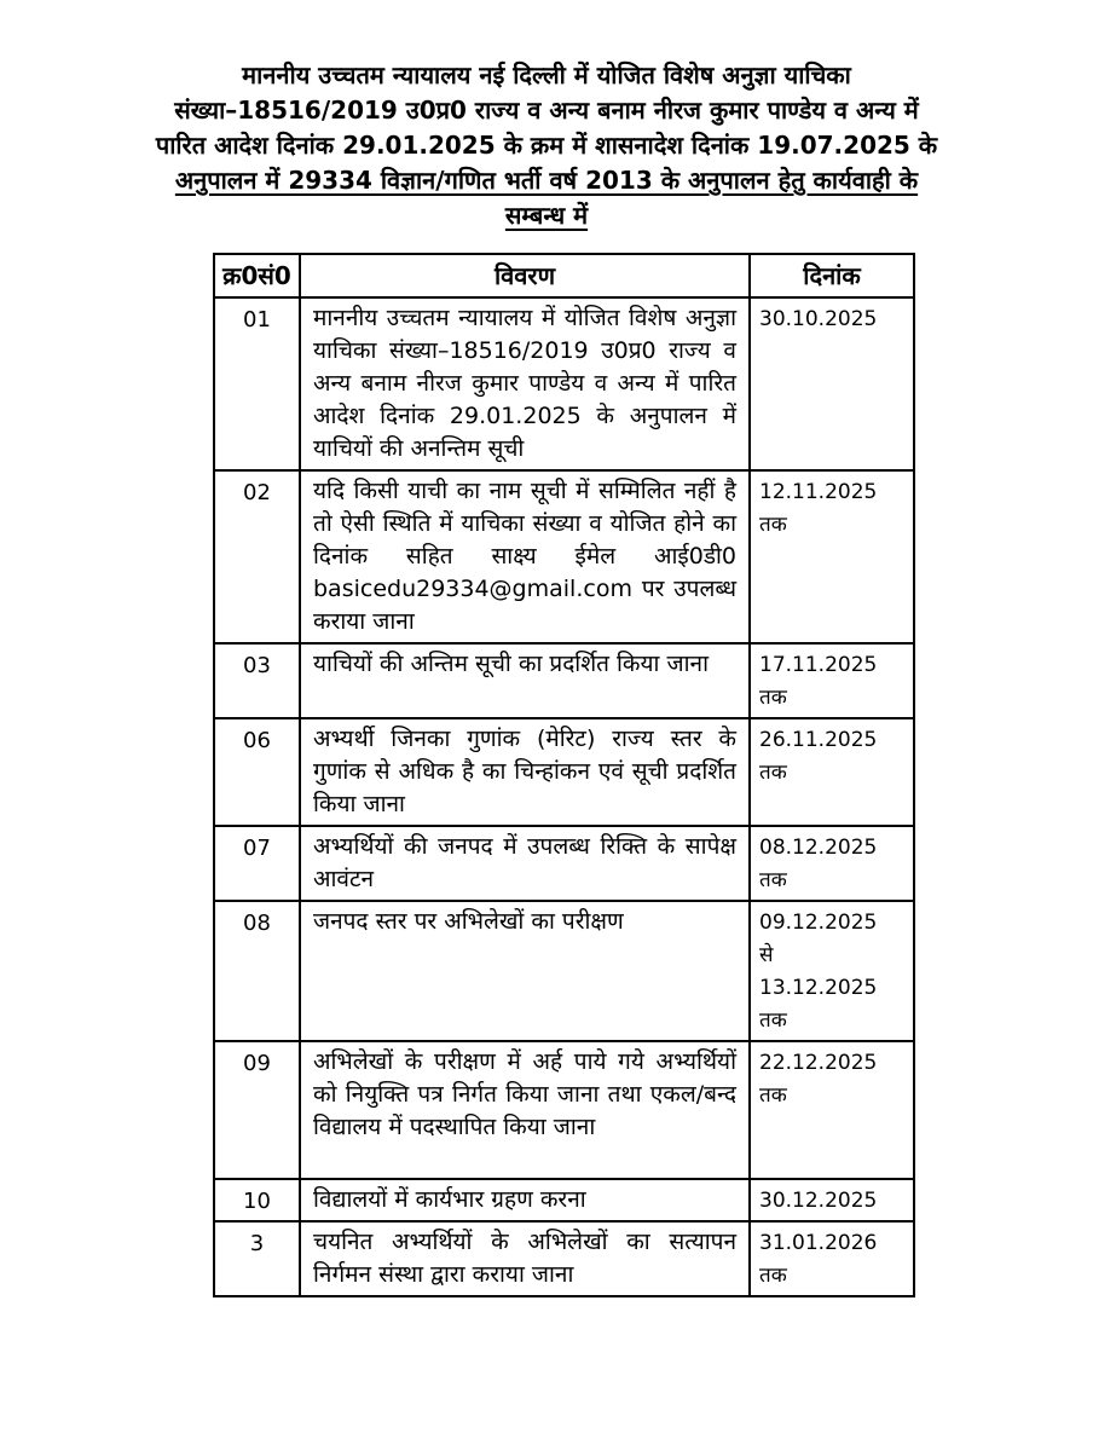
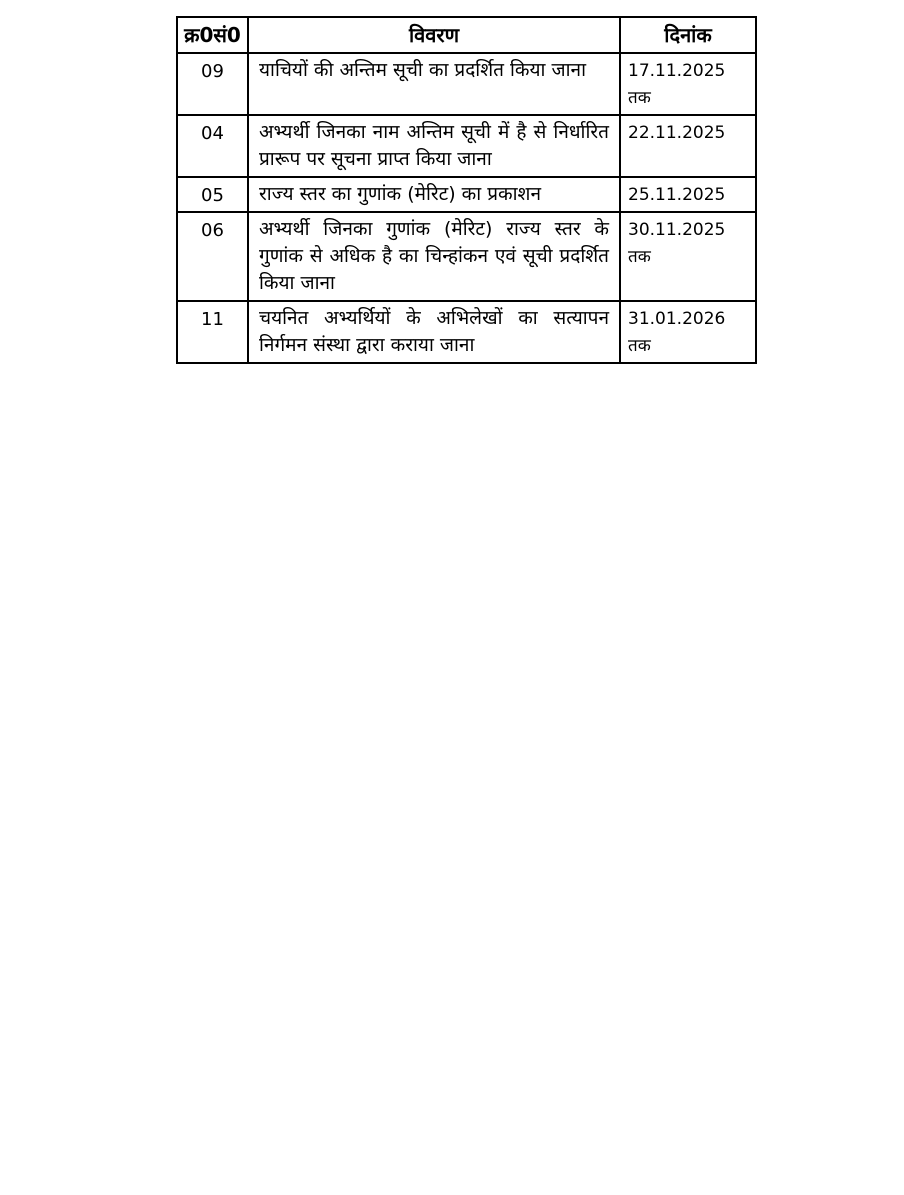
- माननीय उच्चतम न्यायालय नई दिल्ली में योजित विशेष अनुज्ञा याचिका
- संख्या–18516/2019 उ0प्र0 राज्य व अन्य बनाम नीरज कुमार पाण्डेय व अन्य में
- पारित आदेश दिनांक 29.01.2025 के क्रम में शासनादेश दिनांक 19.07.2025 के
- अनुपालन में 29334 विज्ञान/गणित भर्ती वर्ष 2013 के अनुपालन हेतु कार्यवाही के
- सम्बन्ध में
  क्र0सं0	विवरण	दिनांक
- 01	माननीय उच्चतम न्यायालय में योजित विशेष अनुज्ञा याचिका संख्या–18516/2019 उ0प्र0 राज्य व अन्य बनाम नीरज कुमार पाण्डेय व अन्य में पारित आदेश दिनांक 29.01.2025 के अनुपालन में याचियों की अनन्तिम सूची	30.10.2025
- 02	यदि किसी याची का नाम सूची में सम्मिलित नहीं है तो ऐसी स्थिति में याचिका संख्या व योजित होने का दिनांक सहित साक्ष्य ईमेल आई0डी0 basicedu29334@gmail.com पर उपलब्ध कराया जाना	12.11.2025 तक
- 03	याचियों की अन्तिम सूची का प्रदर्शित किया जाना	17.11.2025 तक
+ 09	याचियों की अन्तिम सूची का प्रदर्शित किया जाना	17.11.2025 तक
+ 04	अभ्यर्थी जिनका नाम अन्तिम सूची में है से निर्धारित प्रारूप पर सूचना प्राप्त किया जाना	22.11.2025
+ 05	राज्य स्तर का गुणांक (मेरिट) का प्रकाशन	25.11.2025
- 06	अभ्यर्थी जिनका गुणांक (मेरिट) राज्य स्तर के गुणांक से अधिक है का चिन्हांकन एवं सूची प्रदर्शित किया जाना	26.11.2025 तक
+ 06	अभ्यर्थी जिनका गुणांक (मेरिट) राज्य स्तर के गुणांक से अधिक है का चिन्हांकन एवं सूची प्रदर्शित किया जाना	30.11.2025 तक
- 07	अभ्यर्थियों की जनपद में उपलब्ध रिक्ति के सापेक्ष आवंटन	08.12.2025 तक
- 08	जनपद स्तर पर अभिलेखों का परीक्षण	09.12.2025 से 13.12.2025 तक
- 09	अभिलेखों के परीक्षण में अर्ह पाये गये अभ्यर्थियों को नियुक्ति पत्र निर्गत किया जाना तथा एकल/बन्द विद्यालय में पदस्थापित किया जाना	22.12.2025 तक
- 10	विद्यालयों में कार्यभार ग्रहण करना	30.12.2025
- 3	चयनित अभ्यर्थियों के अभिलेखों का सत्यापन निर्गमन संस्था द्वारा कराया जाना	31.01.2026 तक
+ 11	चयनित अभ्यर्थियों के अभिलेखों का सत्यापन निर्गमन संस्था द्वारा कराया जाना	31.01.2026 तक
